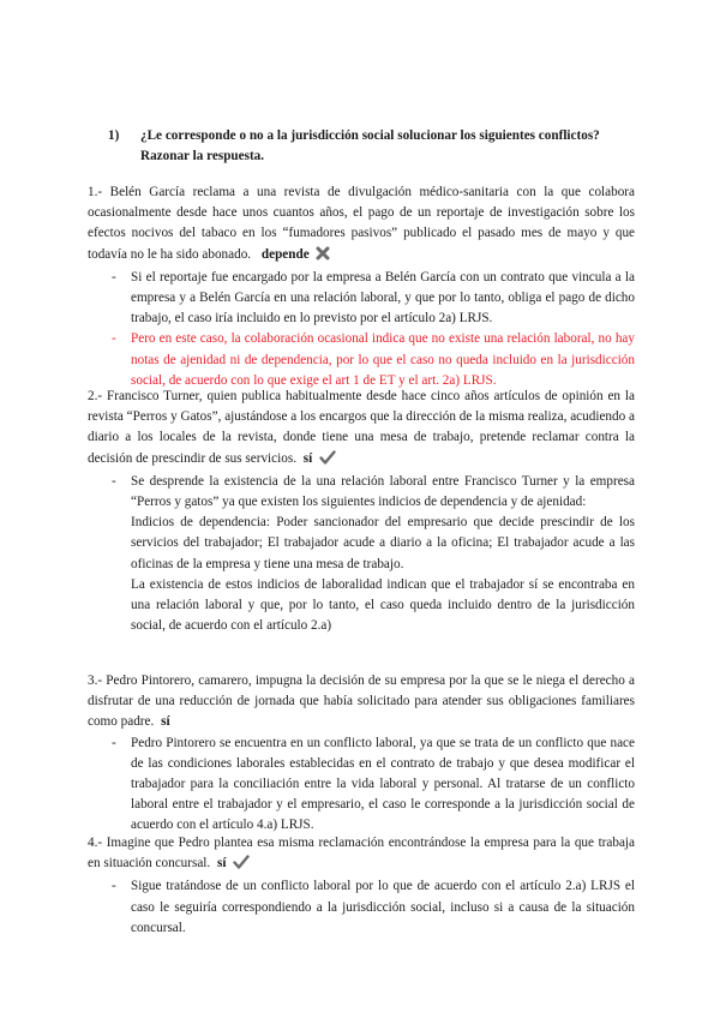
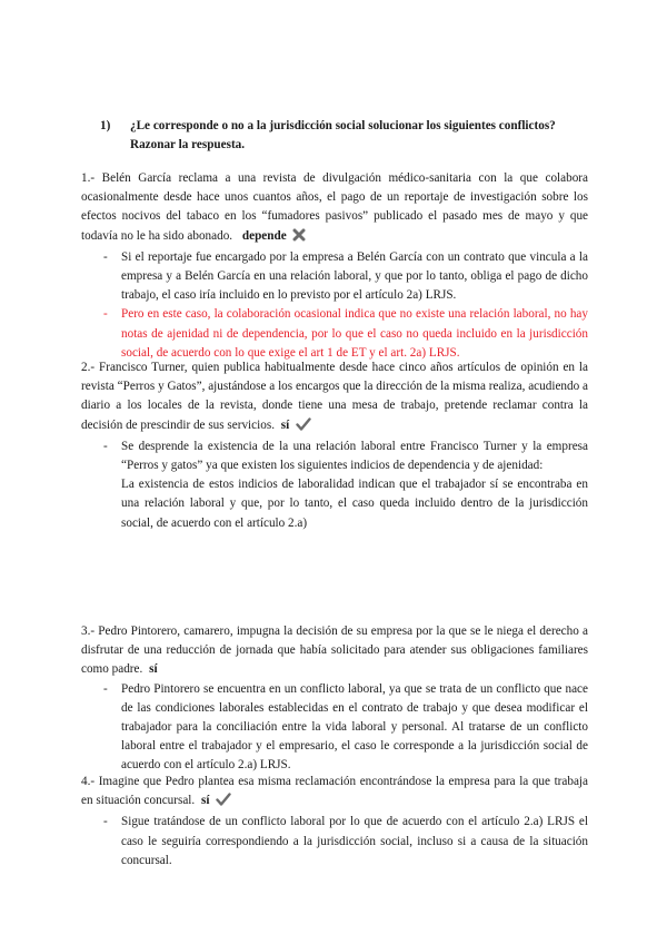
  1)
  ¿Le corresponde o no a la jurisdicción social solucionar los siguientes conflictos? Razonar la respuesta.
  1.- Belén García reclama a una revista de divulgación médico-sanitaria con la que colabora ocasionalmente desde hace unos cuantos años, el pago de un reportaje de investigación sobre los efectos nocivos del tabaco en los “fumadores pasivos” publicado el pasado mes de mayo y que todavía no le ha sido abonado. depende
  -
  Si el reportaje fue encargado por la empresa a Belén García con un contrato que vincula a la empresa y a Belén García en una relación laboral, y que por lo tanto, obliga el pago de dicho trabajo, el caso iría incluido en lo previsto por el artículo 2a) LRJS.
  -
  Pero en este caso, la colaboración ocasional indica que no existe una relación laboral, no hay notas de ajenidad ni de dependencia, por lo que el caso no queda incluido en la jurisdicción social, de acuerdo con lo que exige el art 1 de ET y el art. 2a) LRJS.
  2.- Francisco Turner, quien publica habitualmente desde hace cinco años artículos de opinión en la revista “Perros y Gatos”, ajustándose a los encargos que la dirección de la misma realiza, acudiendo a diario a los locales de la revista, donde tiene una mesa de trabajo, pretende reclamar contra la decisión de prescindir de sus servicios. sí
  -
  Se desprende la existencia de la una relación laboral entre Francisco Turner y la empresa “Perros y gatos” ya que existen los siguientes indicios de dependencia y de ajenidad:
- Indicios de dependencia: Poder sancionador del empresario que decide prescindir de los servicios del trabajador; El trabajador acude a diario a la oficina; El trabajador acude a las oficinas de la empresa y tiene una mesa de trabajo.
  La existencia de estos indicios de laboralidad indican que el trabajador sí se encontraba en una relación laboral y que, por lo tanto, el caso queda incluido dentro de la jurisdicción social, de acuerdo con el artículo 2.a)
  3.- Pedro Pintorero, camarero, impugna la decisión de su empresa por la que se le niega el derecho a disfrutar de una reducción de jornada que había solicitado para atender sus obligaciones familiares como padre. sí
  -
- Pedro Pintorero se encuentra en un conflicto laboral, ya que se trata de un conflicto que nace de las condiciones laborales establecidas en el contrato de trabajo y que desea modificar el trabajador para la conciliación entre la vida laboral y personal. Al tratarse de un conflicto laboral entre el trabajador y el empresario, el caso le corresponde a la jurisdicción social de acuerdo con el artículo 4.a) LRJS.
+ Pedro Pintorero se encuentra en un conflicto laboral, ya que se trata de un conflicto que nace de las condiciones laborales establecidas en el contrato de trabajo y que desea modificar el trabajador para la conciliación entre la vida laboral y personal. Al tratarse de un conflicto laboral entre el trabajador y el empresario, el caso le corresponde a la jurisdicción social de acuerdo con el artículo 2.a) LRJS.
  4.- Imagine que Pedro plantea esa misma reclamación encontrándose la empresa para la que trabaja en situación concursal. sí
  -
  Sigue tratándose de un conflicto laboral por lo que de acuerdo con el artículo 2.a) LRJS el caso le seguiría correspondiendo a la jurisdicción social, incluso si a causa de la situación concursal.
